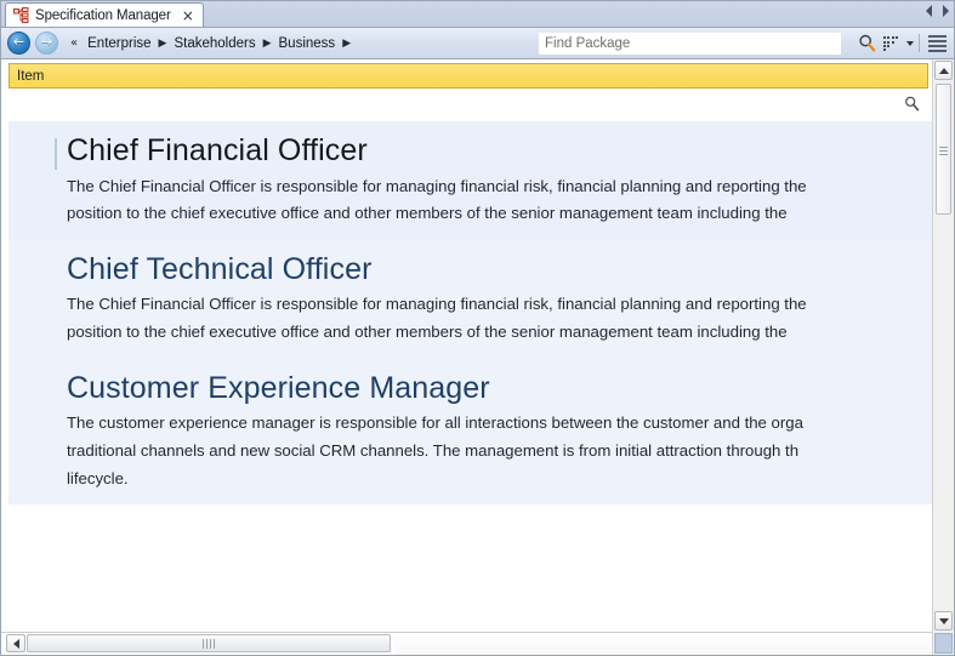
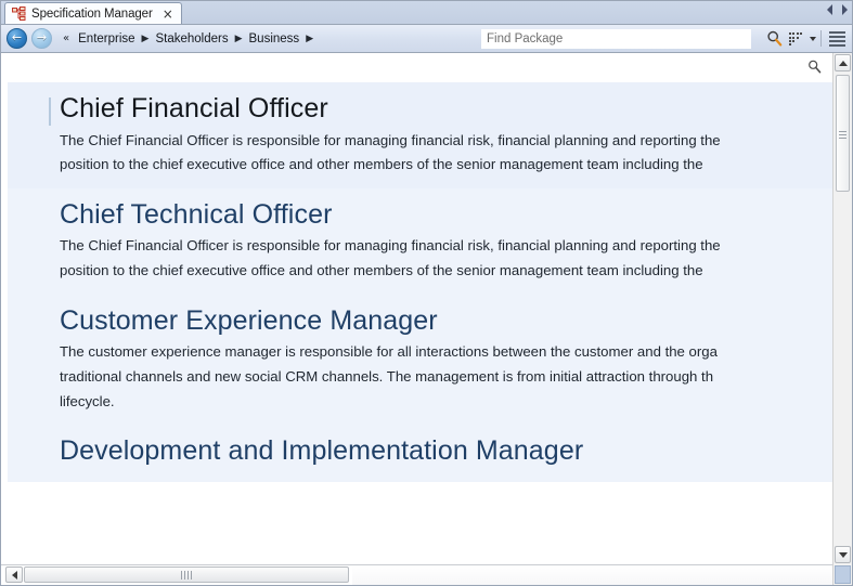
  Specification Manager
  ×
  ←
  →
  «
  Enterprise
  ▶
  Stakeholders
  ▶
  Business
  ▶
  Find Package
- Item
  Chief Financial Officer
  The Chief Financial Officer is responsible for managing financial risk, financial planning and reporting the
  position to the chief executive office and other members of the senior management team including the
  Chief Technical Officer
  The Chief Financial Officer is responsible for managing financial risk, financial planning and reporting the
  position to the chief executive office and other members of the senior management team including the
  Customer Experience Manager
  The customer experience manager is responsible for all interactions between the customer and the orga
  traditional channels and new social CRM channels. The management is from initial attraction through th
  lifecycle.
+ Development and Implementation Manager
